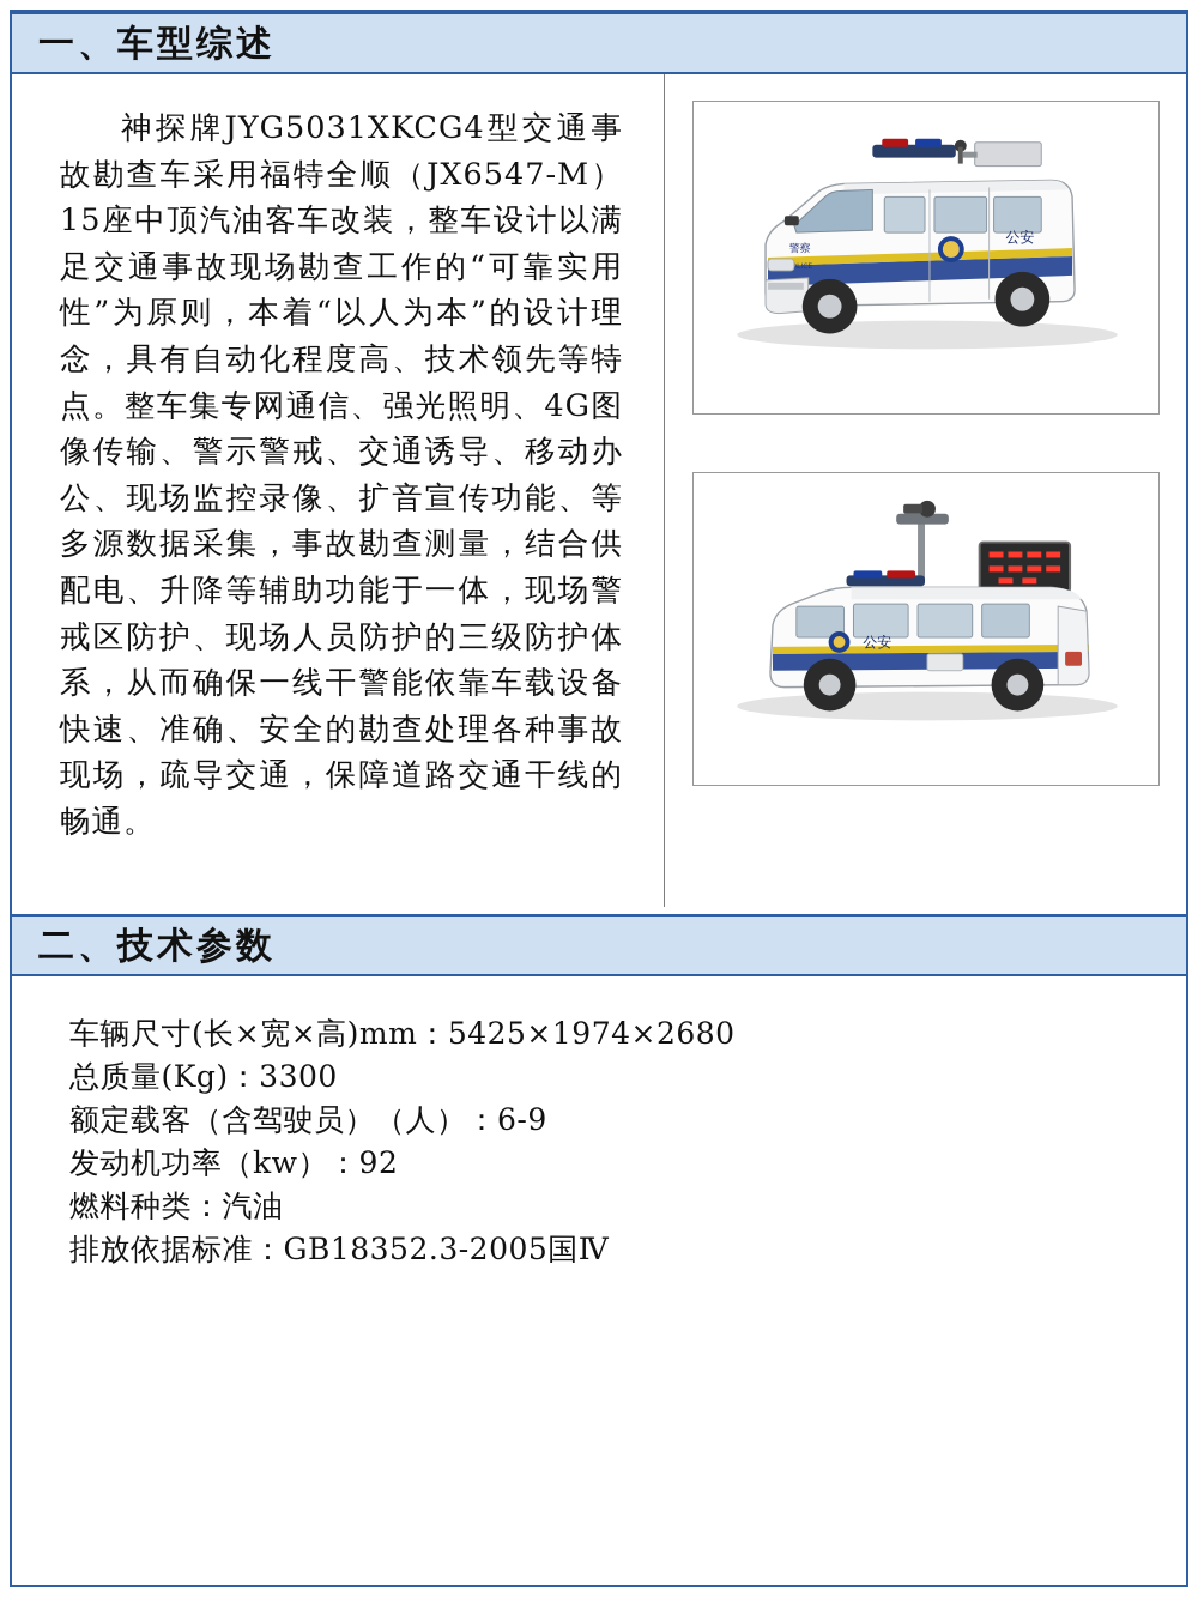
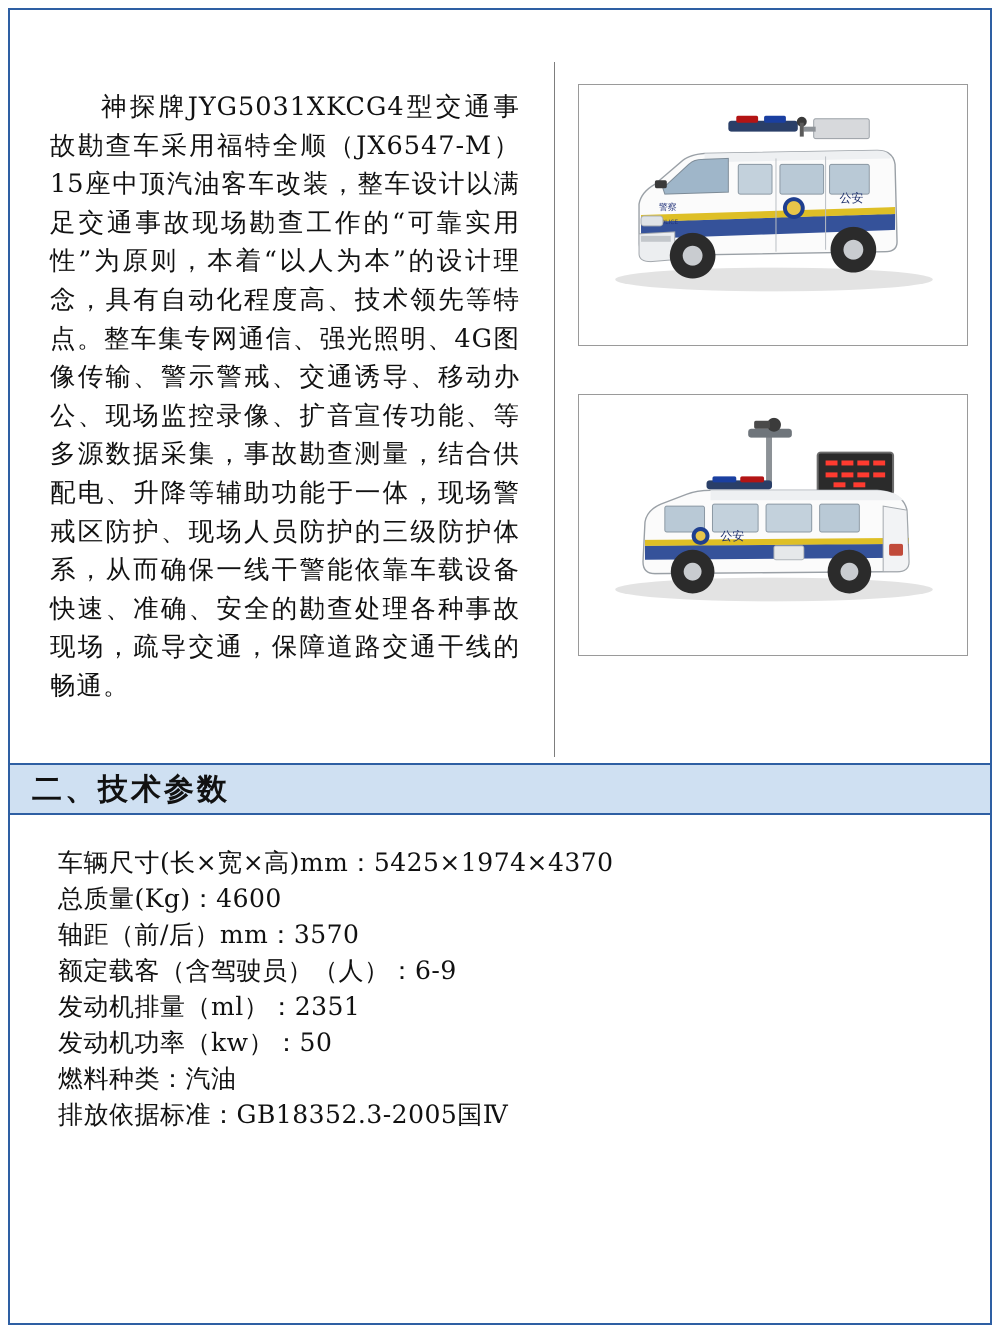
- 一、车型综述
  神探牌JYG5031XKCG4型交通事故勘查车采用福特全顺（JX6547-M）15座中顶汽油客车改装，整车设计以满足交通事故现场勘查工作的“可靠实用性”为原则，本着“以人为本”的设计理念，具有自动化程度高、技术领先等特点。整车集专网通信、强光照明、4G图像传输、警示警戒、交通诱导、移动办公、现场监控录像、扩音宣传功能、等多源数据采集，事故勘查测量，结合供配电、升降等辅助功能于一体，现场警戒区防护、现场人员防护的三级防护体系，从而确保一线干警能依靠车载设备快速、准确、安全的勘查处理各种事故现场，疏导交通，保障道路交通干线的畅通。
  警察
  公安
  公安
  二、技术参数
- 车辆尺寸(长×宽×高)mm：5425×1974×2680
+ 车辆尺寸(长×宽×高)mm：5425×1974×4370
- 总质量(Kg)：3300
+ 总质量(Kg)：4600
+ 轴距（前/后）mm：3570
  额定载客（含驾驶员）（人）：6-9
+ 发动机排量（ml）：2351
- 发动机功率（kw）：92
+ 发动机功率（kw）：50
  燃料种类：汽油
  排放依据标准：GB18352.3-2005国Ⅳ
